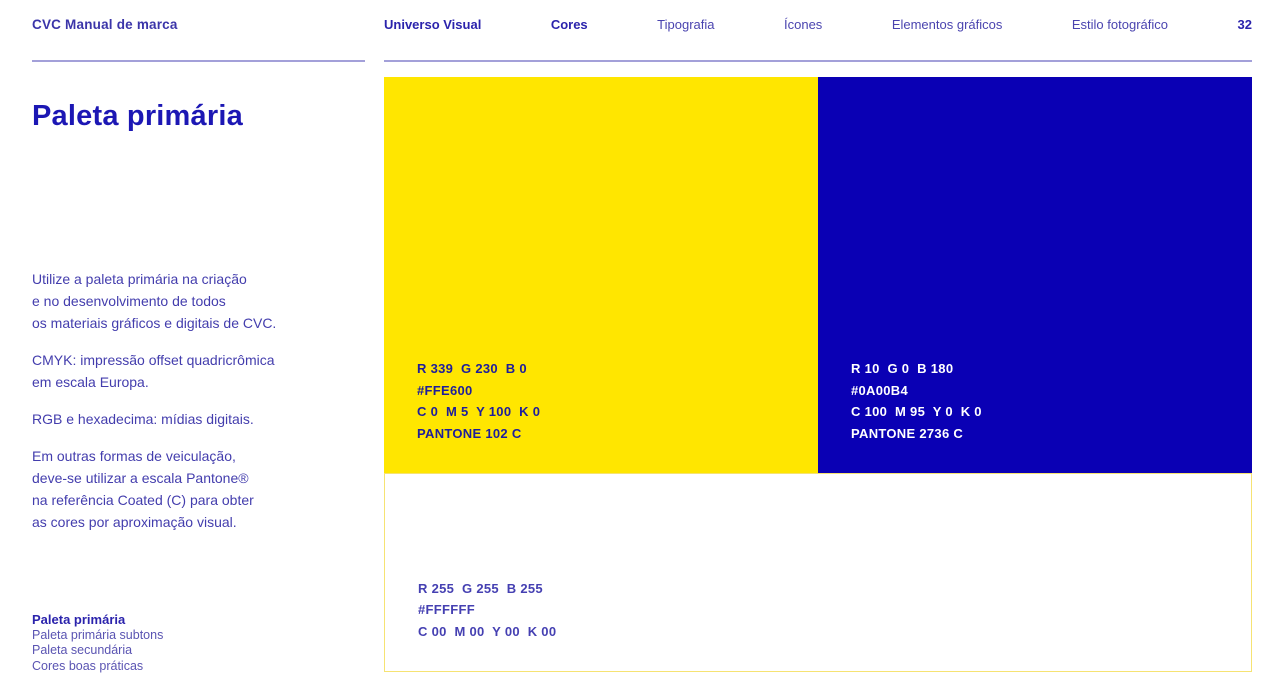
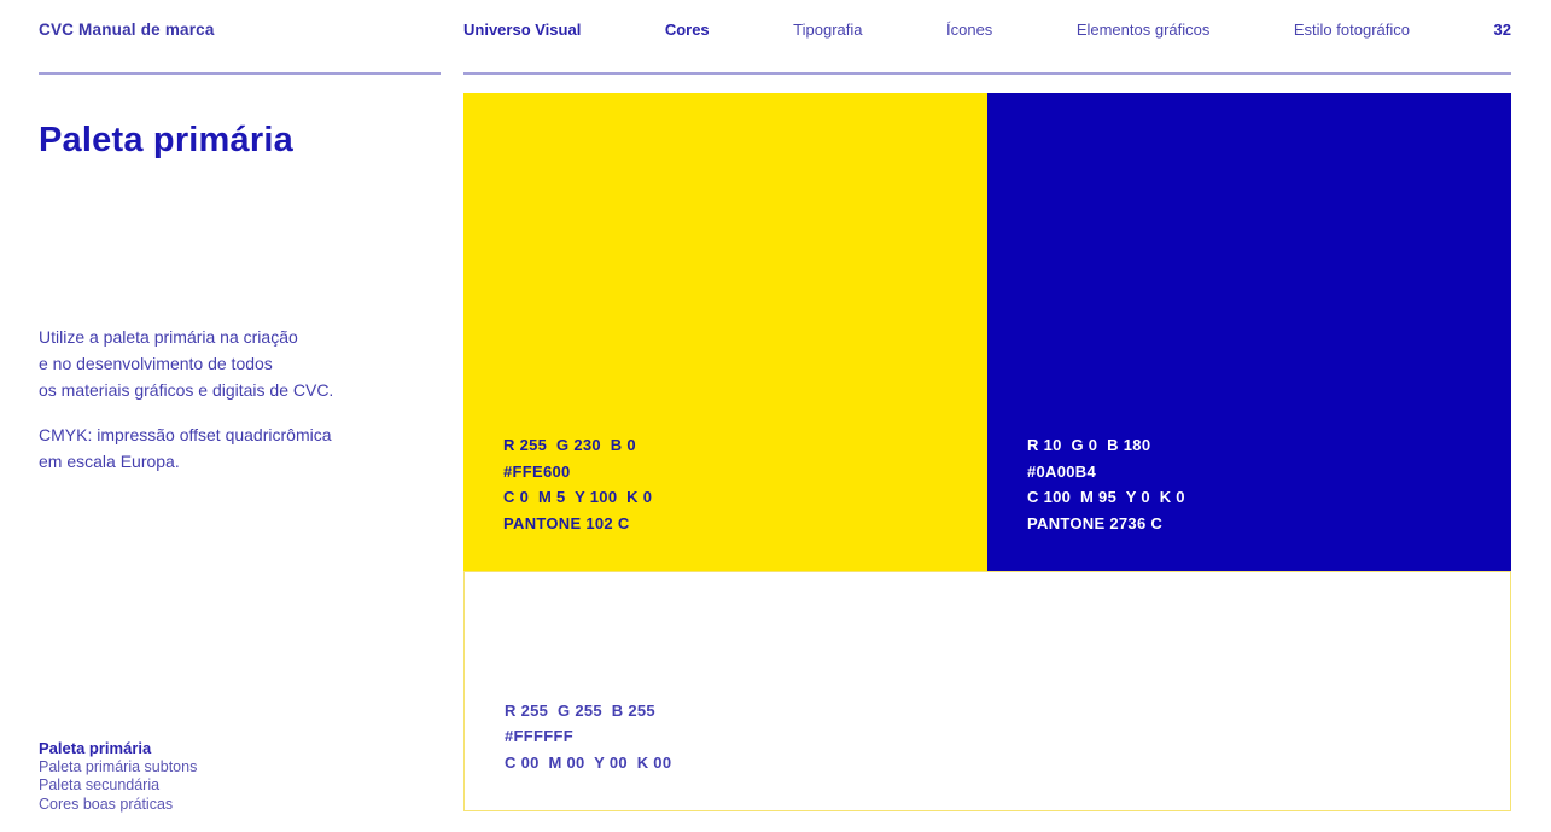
  CVC Manual de marca
  Universo Visual
  Cores
  Tipografia
  Ícones
  Elementos gráficos
  Estilo fotográfico
  32
  Paleta primária
  Utilize a paleta primária na criação
  e no desenvolvimento de todos
  os materiais gráficos e digitais de CVC.
  CMYK: impressão offset quadricrômica
  em escala Europa.
- RGB e hexadecima: mídias digitais.
- Em outras formas de veiculação,
- deve-se utilizar a escala Pantone®
- na referência Coated (C) para obter
- as cores por aproximação visual.
  Paleta primária
  Paleta primária subtons
  Paleta secundária
  Cores boas práticas
- R 339 G 230 B 0
+ R 255 G 230 B 0
  #FFE600
  C 0 M 5 Y 100 K 0
  PANTONE 102 C
  R 10 G 0 B 180
  #0A00B4
  C 100 M 95 Y 0 K 0
  PANTONE 2736 C
  R 255 G 255 B 255
  #FFFFFF
  C 00 M 00 Y 00 K 00
